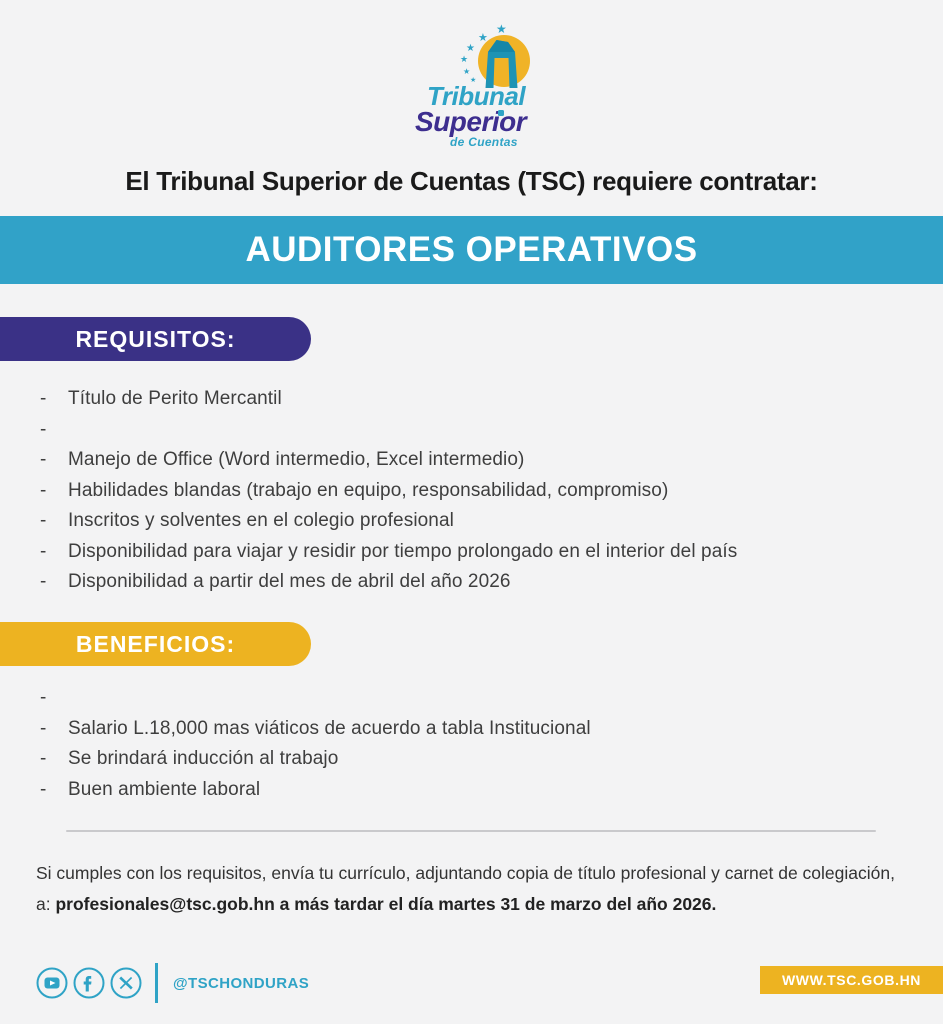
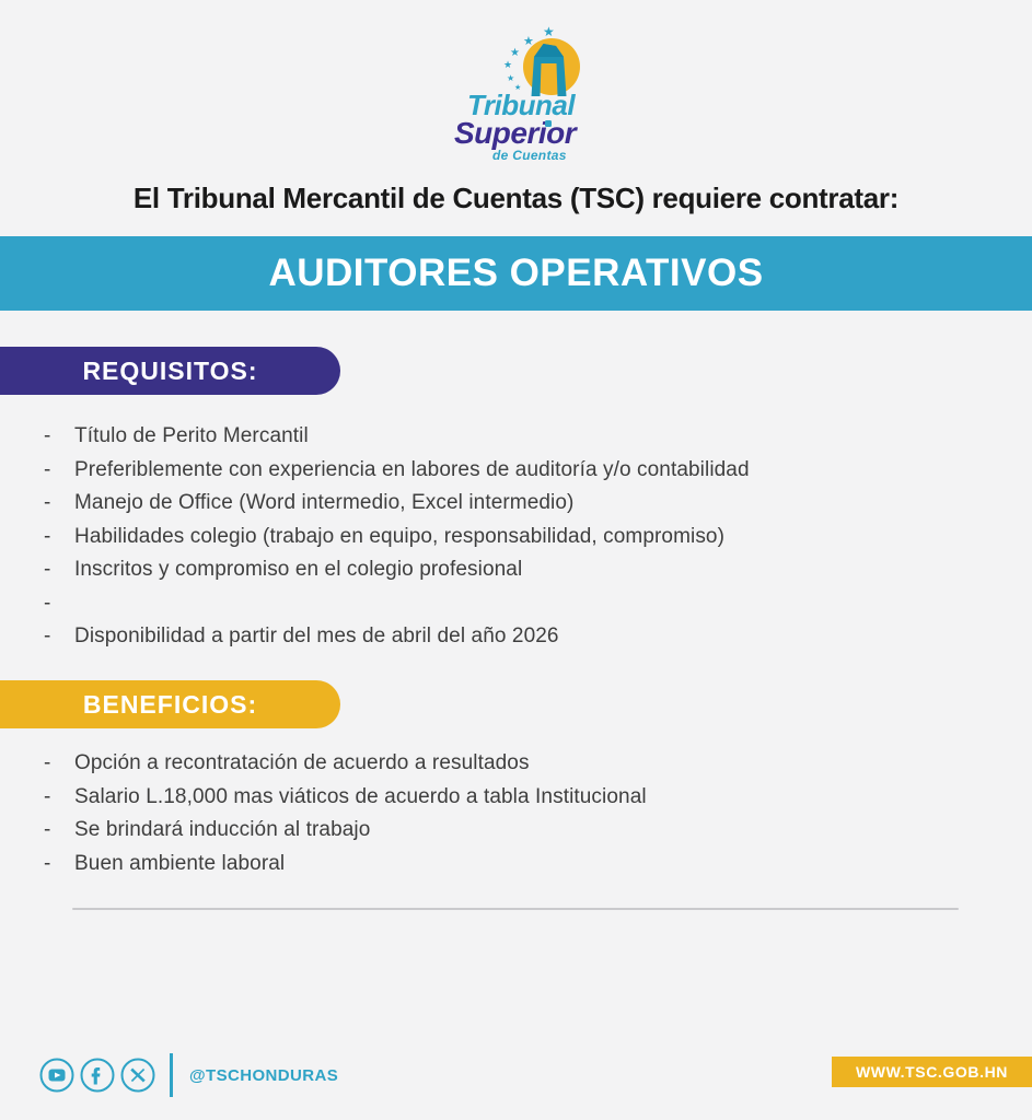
  ★
  ★
  ★
  ★
  ★
  ★
  Tribunal
  Superior
  de Cuentas
- El Tribunal Superior de Cuentas (TSC) requiere contratar:
+ El Tribunal Mercantil de Cuentas (TSC) requiere contratar:
  AUDITORES OPERATIVOS
  REQUISITOS:
  -
  Título de Perito Mercantil
  -
+ Preferiblemente con experiencia en labores de auditoría y/o contabilidad
  -
  Manejo de Office (Word intermedio, Excel intermedio)
  -
- Habilidades blandas (trabajo en equipo, responsabilidad, compromiso)
+ Habilidades colegio (trabajo en equipo, responsabilidad, compromiso)
  -
- Inscritos y solventes en el colegio profesional
+ Inscritos y compromiso en el colegio profesional
  -
- Disponibilidad para viajar y residir por tiempo prolongado en el interior del país
  -
  Disponibilidad a partir del mes de abril del año 2026
  BENEFICIOS:
  -
+ Opción a recontratación de acuerdo a resultados
  -
  Salario L.18,000 mas viáticos de acuerdo a tabla Institucional
  -
  Se brindará inducción al trabajo
  -
  Buen ambiente laboral
- Si cumples con los requisitos, envía tu currículo, adjuntando copia de título profesional y carnet de colegiación, a: profesionales@tsc.gob.hn a más tardar el día martes 31 de marzo del año 2026.
  @TSCHONDURAS
  WWW.TSC.GOB.HN
